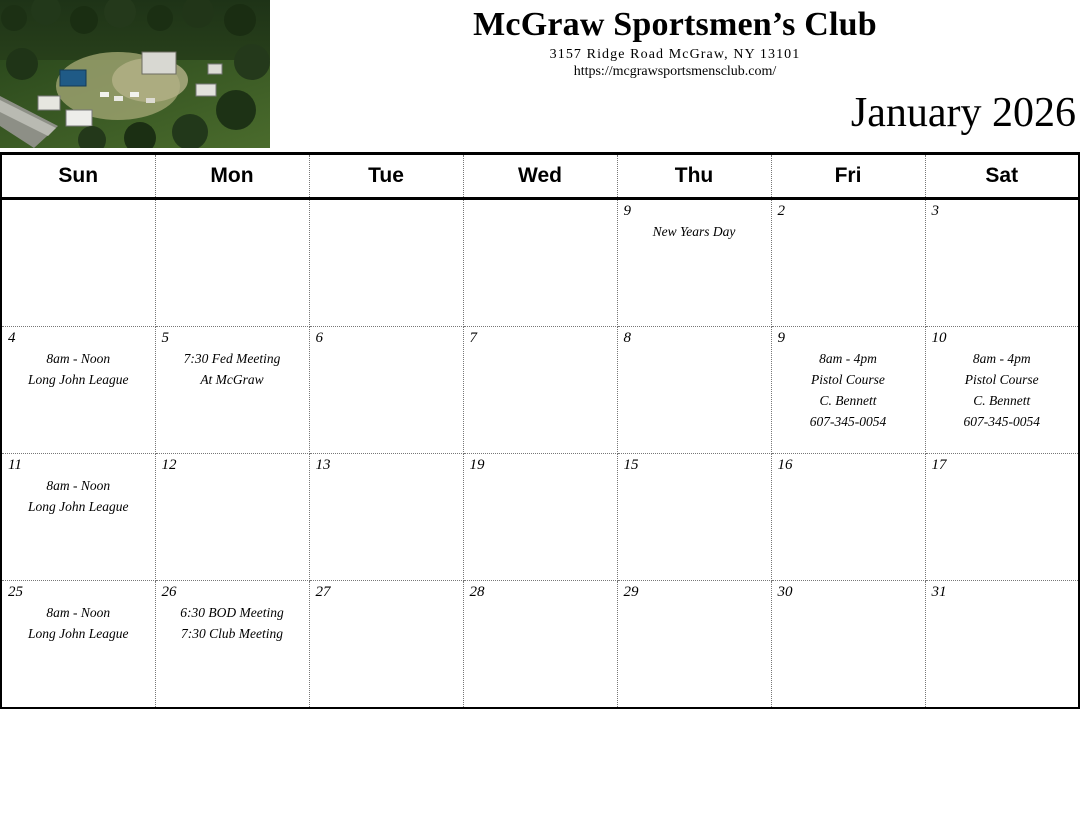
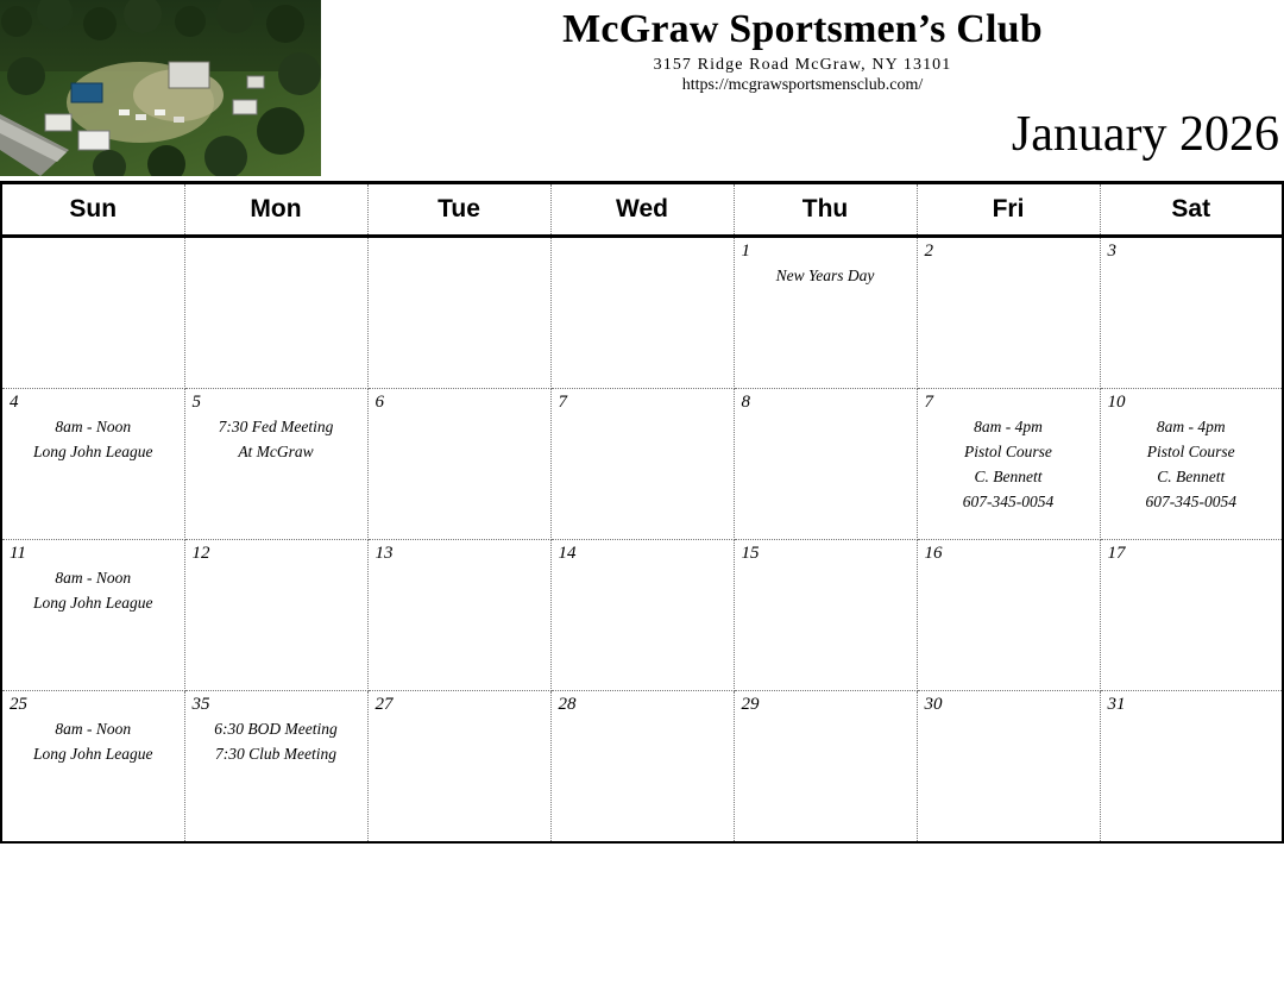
  McGraw Sportsmen’s Club
  3157 Ridge Road McGraw, NY 13101
  https://mcgrawsportsmensclub.com/
  January 2026
  Sun	Mon	Tue	Wed	Thu	Fri	Sat
- 				9New Years Day	2	3
+ 				1New Years Day	2	3
- 48am - NoonLong John League	57:30 Fed MeetingAt McGraw	6	7	8	98am - 4pmPistol CourseC. Bennett607-345-0054	108am - 4pmPistol CourseC. Bennett607-345-0054
+ 48am - NoonLong John League	57:30 Fed MeetingAt McGraw	6	7	8	78am - 4pmPistol CourseC. Bennett607-345-0054	108am - 4pmPistol CourseC. Bennett607-345-0054
- 118am - NoonLong John League	12	13	19	15	16	17
+ 118am - NoonLong John League	12	13	14	15	16	17
- 258am - NoonLong John League	266:30 BOD Meeting7:30 Club Meeting	27	28	29	30	31
+ 258am - NoonLong John League	356:30 BOD Meeting7:30 Club Meeting	27	28	29	30	31
